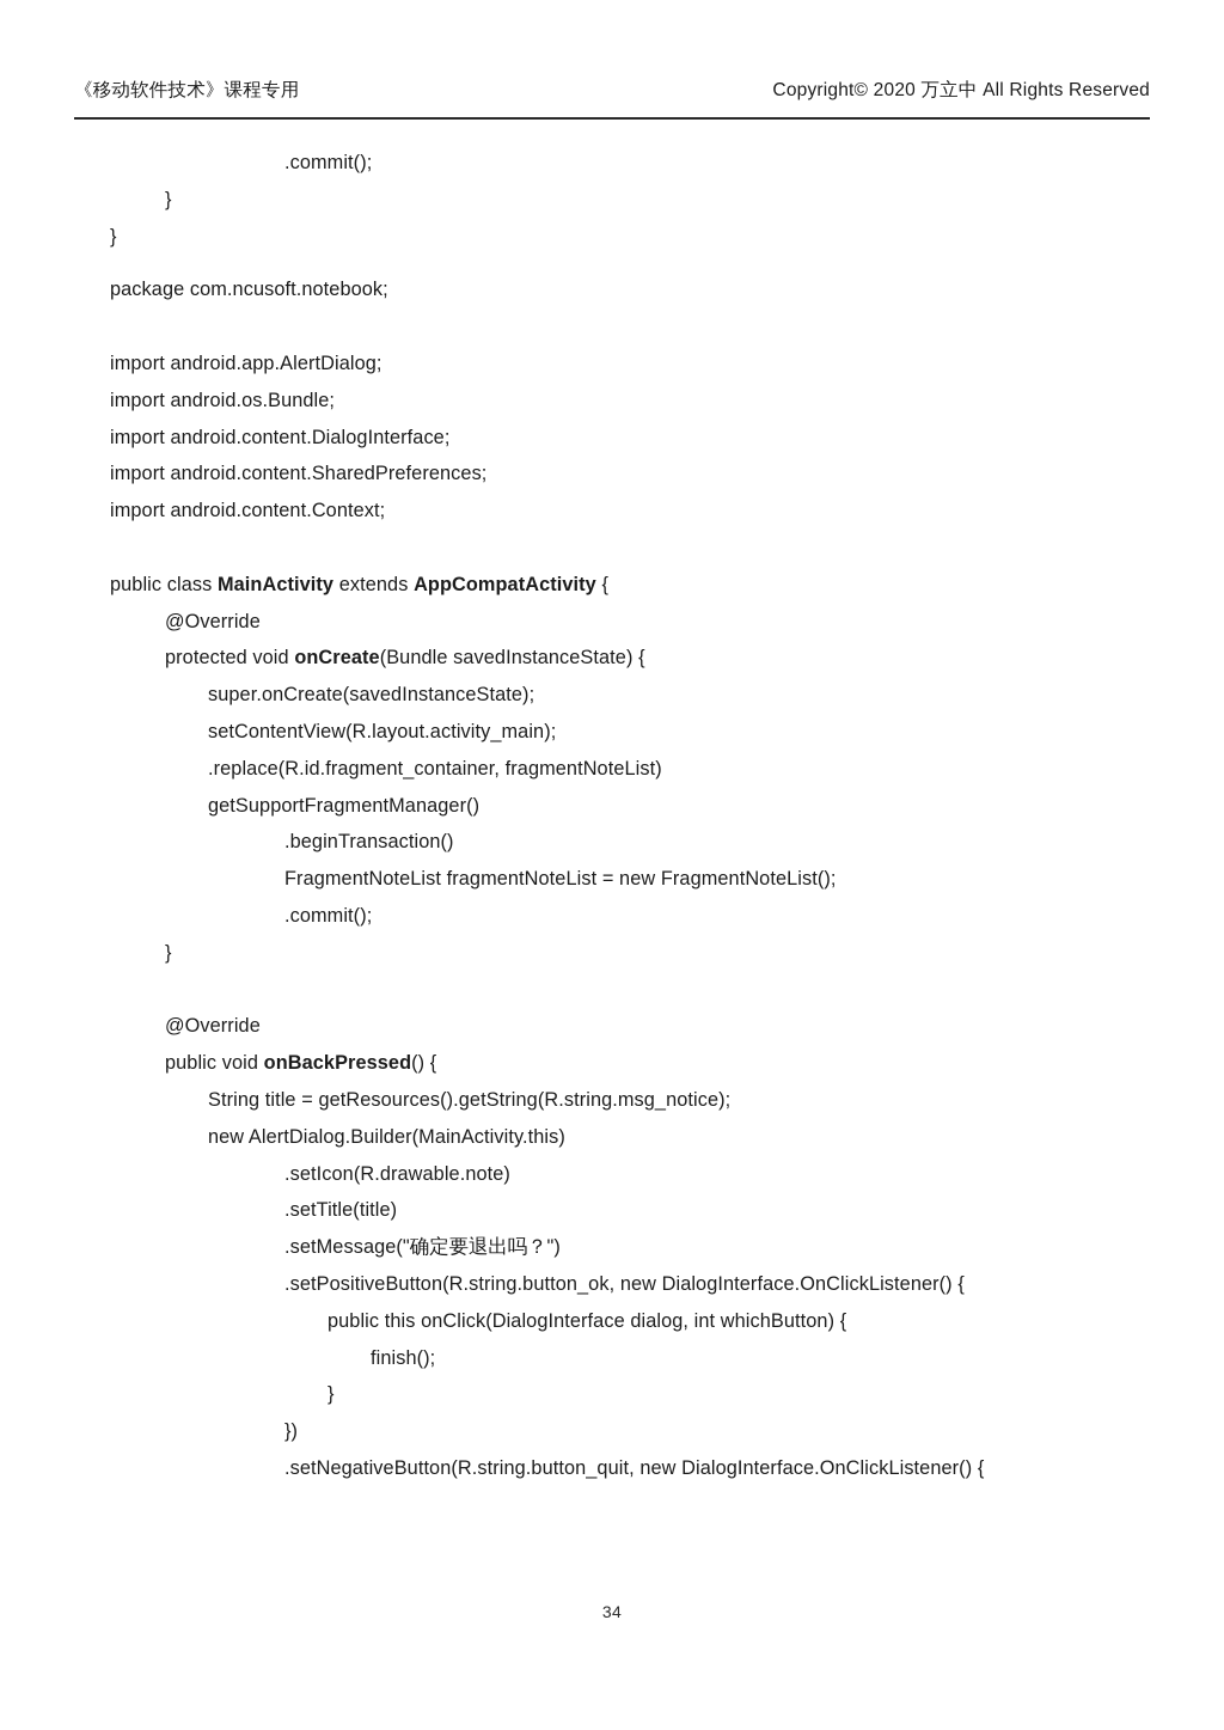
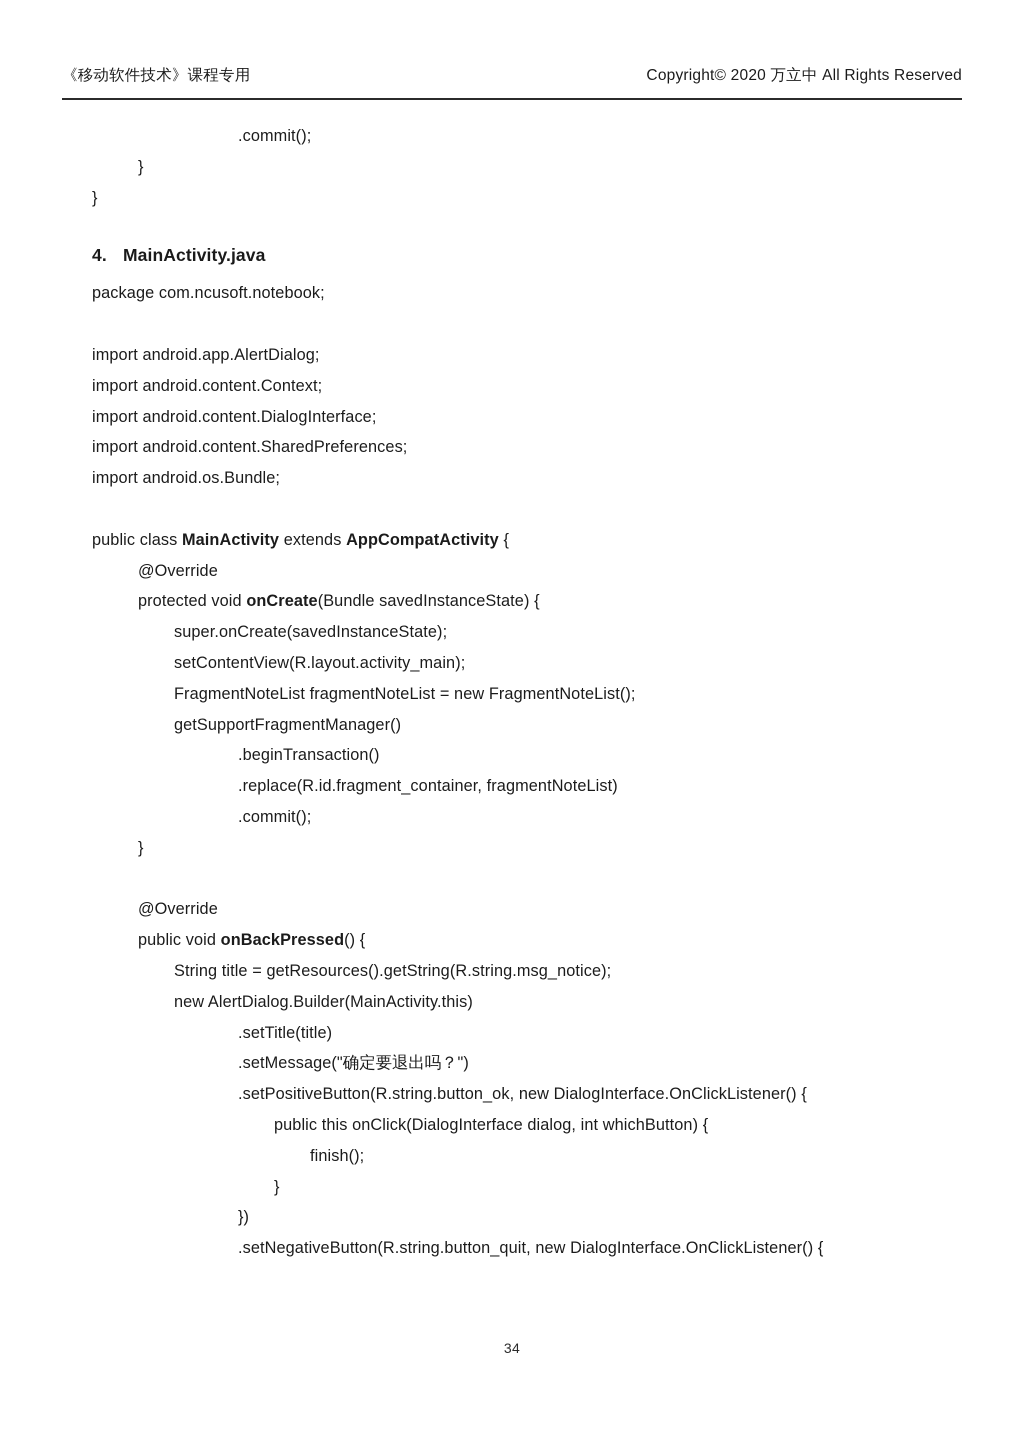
  《移动软件技术》课程专用
  Copyright© 2020 万立中 All Rights Reserved
  .commit();
  }
  }
+ 4.
+ MainActivity.java
  package com.ncusoft.notebook;
  import android.app.AlertDialog;
- import android.os.Bundle;
+ import android.content.Context;
  import android.content.DialogInterface;
  import android.content.SharedPreferences;
- import android.content.Context;
+ import android.os.Bundle;
  public class MainActivity extends AppCompatActivity {
  @Override
  protected void onCreate(Bundle savedInstanceState) {
  super.onCreate(savedInstanceState);
  setContentView(R.layout.activity_main);
- .replace(R.id.fragment_container, fragmentNoteList)
+ FragmentNoteList fragmentNoteList = new FragmentNoteList();
  getSupportFragmentManager()
  .beginTransaction()
- FragmentNoteList fragmentNoteList = new FragmentNoteList();
+ .replace(R.id.fragment_container, fragmentNoteList)
  .commit();
  }
  @Override
  public void onBackPressed() {
  String title = getResources().getString(R.string.msg_notice);
  new AlertDialog.Builder(MainActivity.this)
- .setIcon(R.drawable.note)
  .setTitle(title)
  .setMessage("确定要退出吗？")
  .setPositiveButton(R.string.button_ok, new DialogInterface.OnClickListener() {
  public this onClick(DialogInterface dialog, int whichButton) {
  finish();
  }
  })
  .setNegativeButton(R.string.button_quit, new DialogInterface.OnClickListener() {
  34
